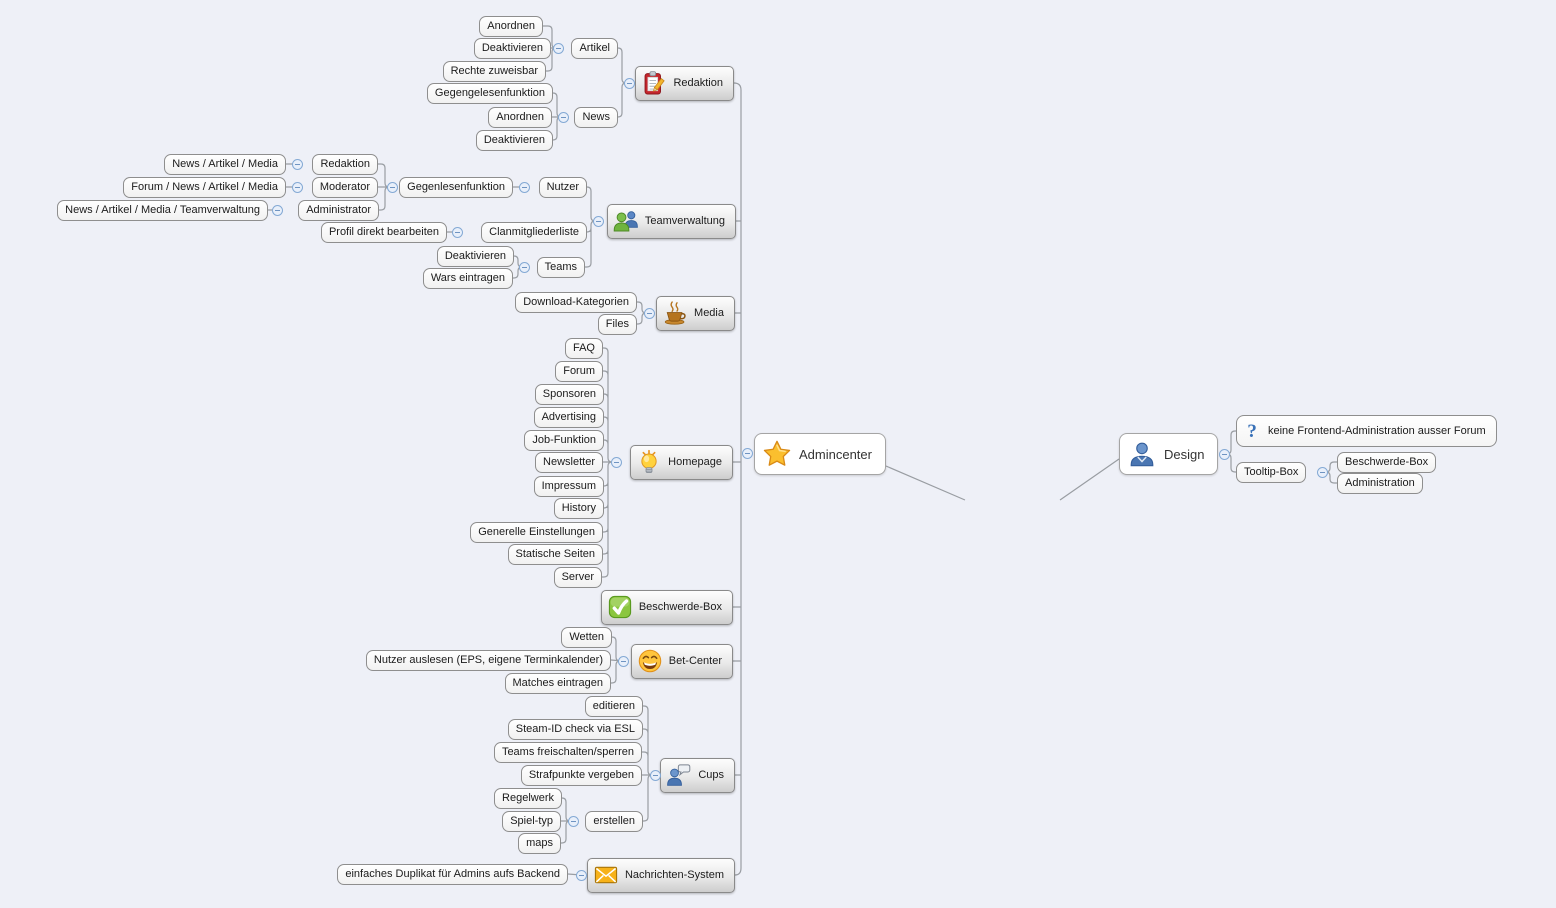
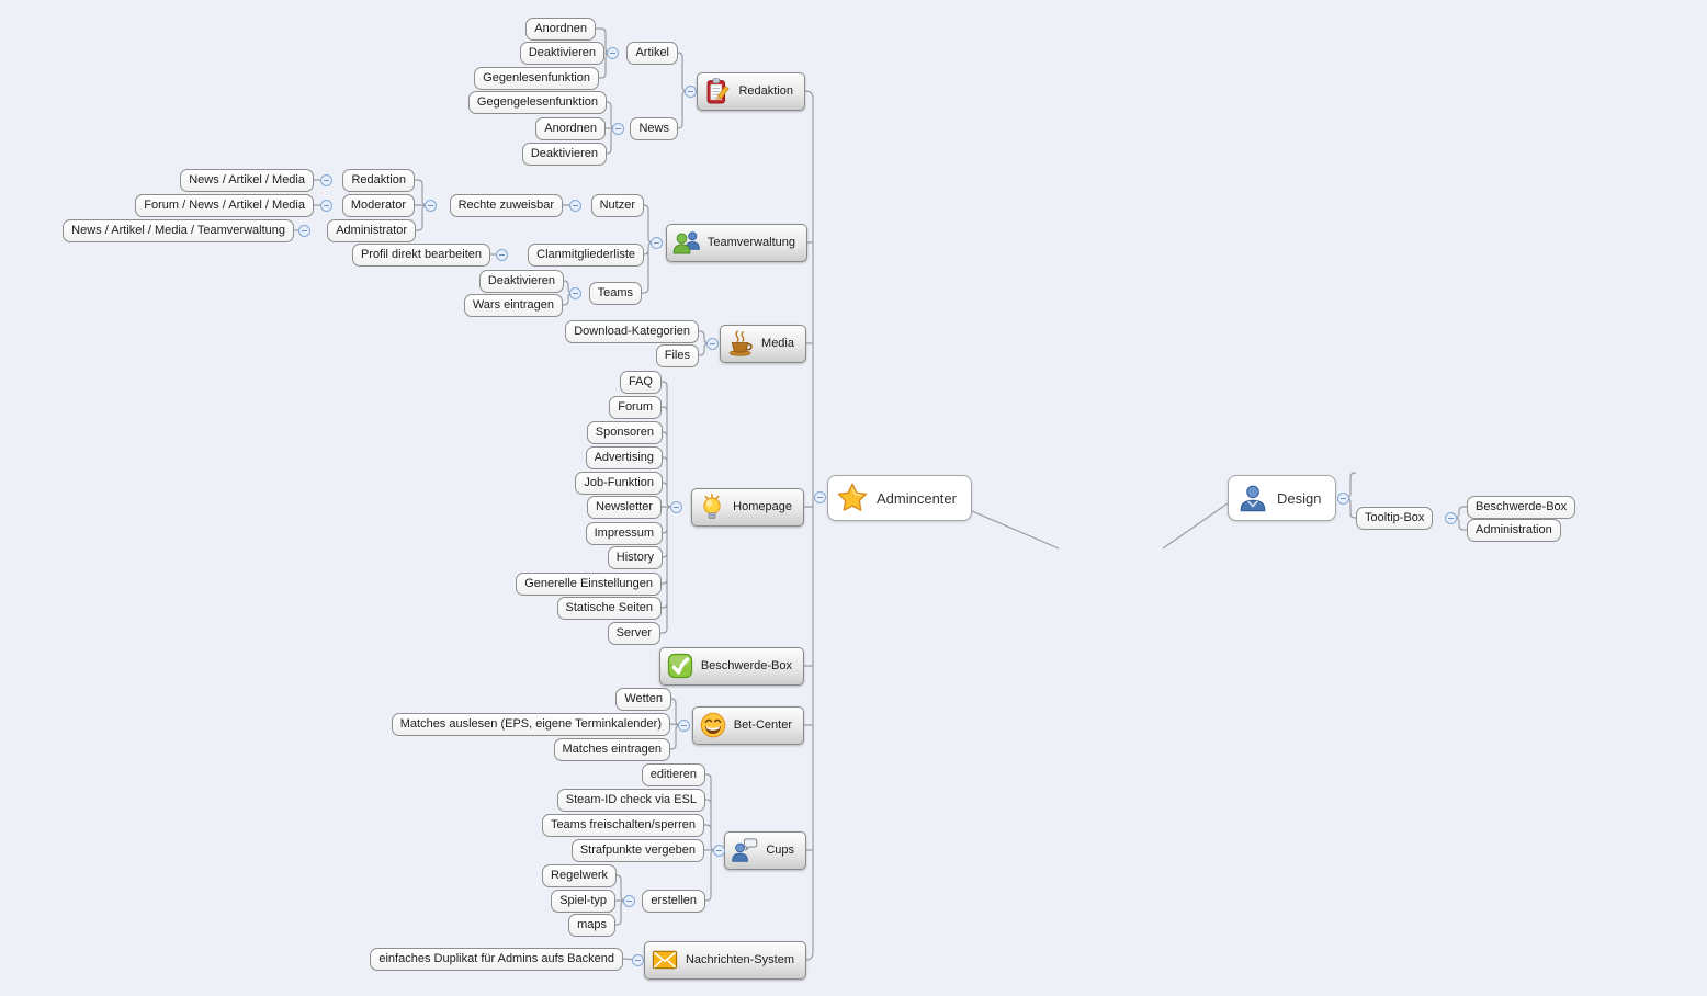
  Admincenter
  Redaktion
  Artikel
  Anordnen
  Deaktivieren
- Rechte zuweisbar
+ Gegenlesenfunktion
  News
  Gegengelesenfunktion
  Anordnen
  Deaktivieren
  Teamverwaltung
  Nutzer
- Gegenlesenfunktion
+ Rechte zuweisbar
  Redaktion
  News / Artikel / Media
  Moderator
  Forum / News / Artikel / Media
  Administrator
  News / Artikel / Media / Teamverwaltung
  Clanmitgliederliste
  Profil direkt bearbeiten
  Teams
  Deaktivieren
  Wars eintragen
  Media
  Download-Kategorien
  Files
  Homepage
  FAQ
  Forum
  Sponsoren
  Advertising
  Job-Funktion
  Newsletter
  Impressum
  History
  Generelle Einstellungen
  Statische Seiten
  Server
  Beschwerde-Box
  Bet-Center
  Wetten
- Nutzer auslesen (EPS, eigene Terminkalender)
+ Matches auslesen (EPS, eigene Terminkalender)
  Matches eintragen
  Cups
  editieren
  Steam-ID check via ESL
  Teams freischalten/sperren
  Strafpunkte vergeben
  erstellen
  Regelwerk
  Spiel-typ
  maps
  Nachrichten-System
  einfaches Duplikat für Admins aufs Backend
  Design
- ?
- keine Frontend-Administration ausser Forum
  Tooltip-Box
  Beschwerde-Box
  Administration
